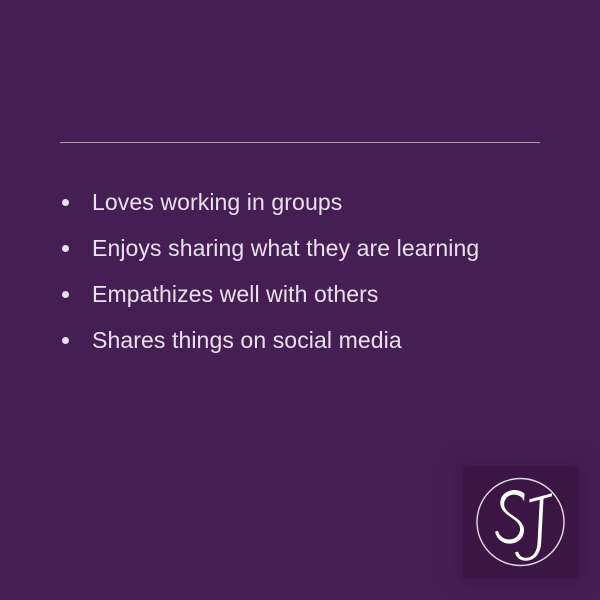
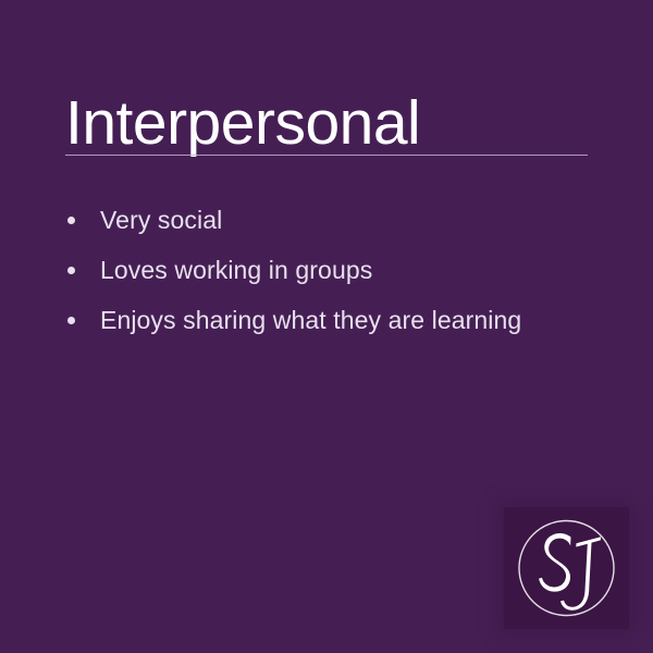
+ Interpersonal
+ Very social
  Loves working in groups
  Enjoys sharing what they are learning
- Empathizes well with others
- Shares things on social media
